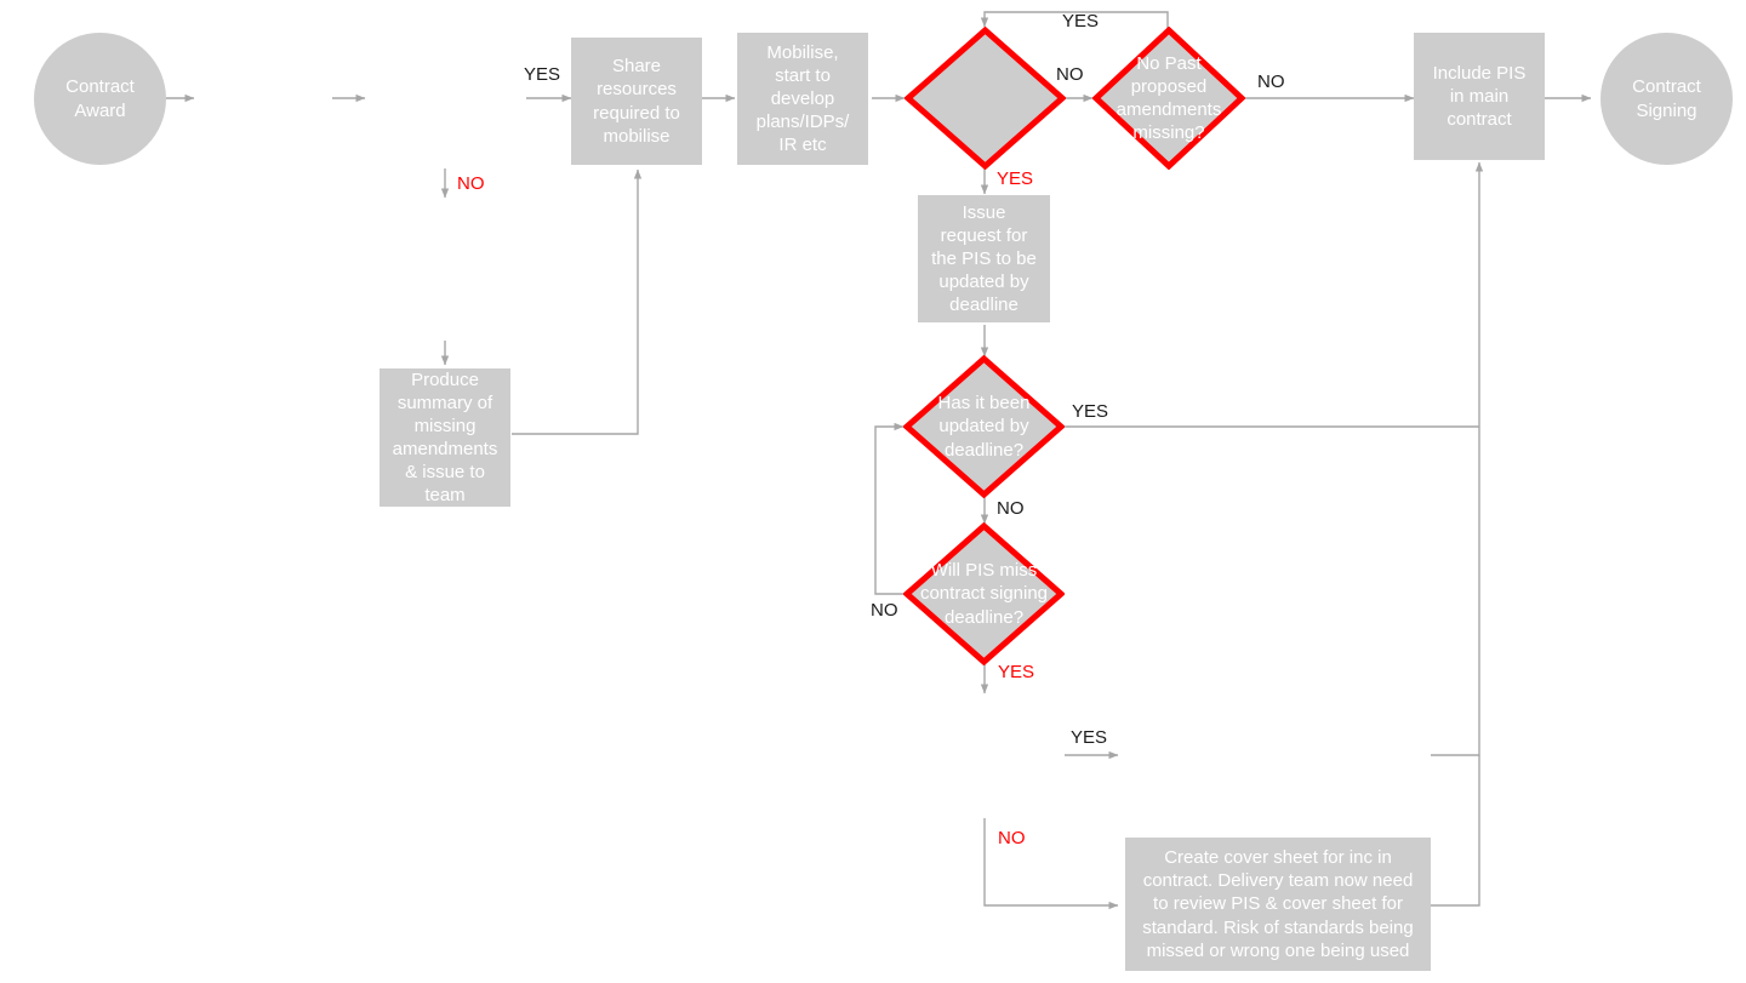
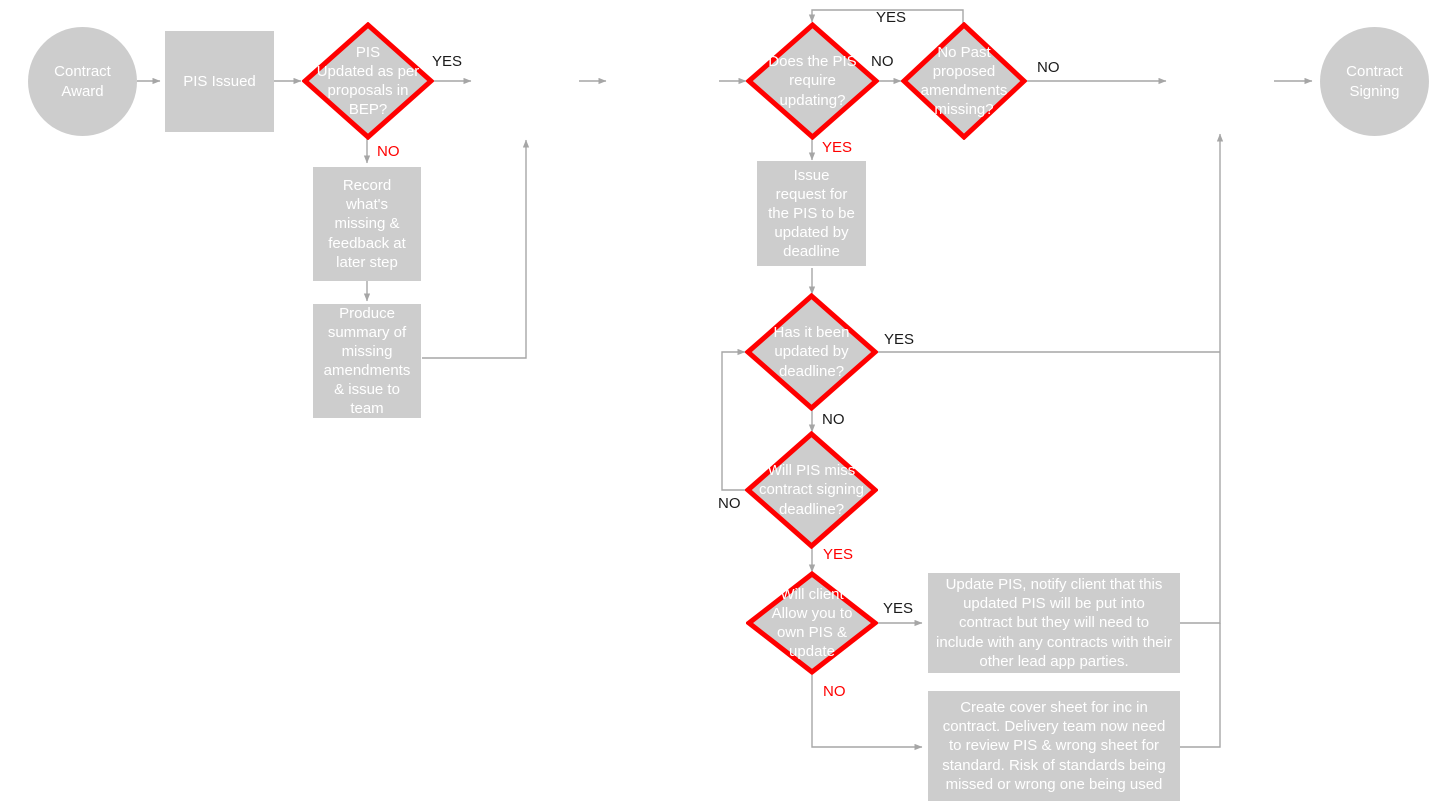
  Contract
  Award
  Contract
  Signing
+ PIS Issued
+ Record
+ what's
+ missing &
+ feedback at
+ later step
  Produce
  summary of
  missing
  amendments
  & issue to
  team
- Share
- resources
- required to
- mobilise
- Mobilise,
- start to
- develop
- plans/IDPs/
- IR etc
- Include PIS
- in main
- contract
  Issue
  request for
  the PIS to be
  updated by
  deadline
+ Update PIS, notify client that this updated PIS will be put into contract but they will need to include with any contracts with their other lead app parties.
- Create cover sheet for inc in contract. Delivery team now need to review PIS & cover sheet for standard. Risk of standards being missed or wrong one being used
+ Create cover sheet for inc in contract. Delivery team now need to review PIS & wrong sheet for standard. Risk of standards being missed or wrong one being used
+ PIS
+ Updated as per
+ proposals in
+ BEP?
+ Does the PIS
+ require
+ updating?
  No Past
  proposed
  amendments
  missing?
  Has it been
  updated by
  deadline?
  Will PIS miss
  contract signing
  deadline?
+ Will client
+ Allow you to
+ own PIS &
+ update
  YES
  NO
  NO
  YES
  YES
  NO
  YES
  NO
  NO
  YES
  YES
  NO
